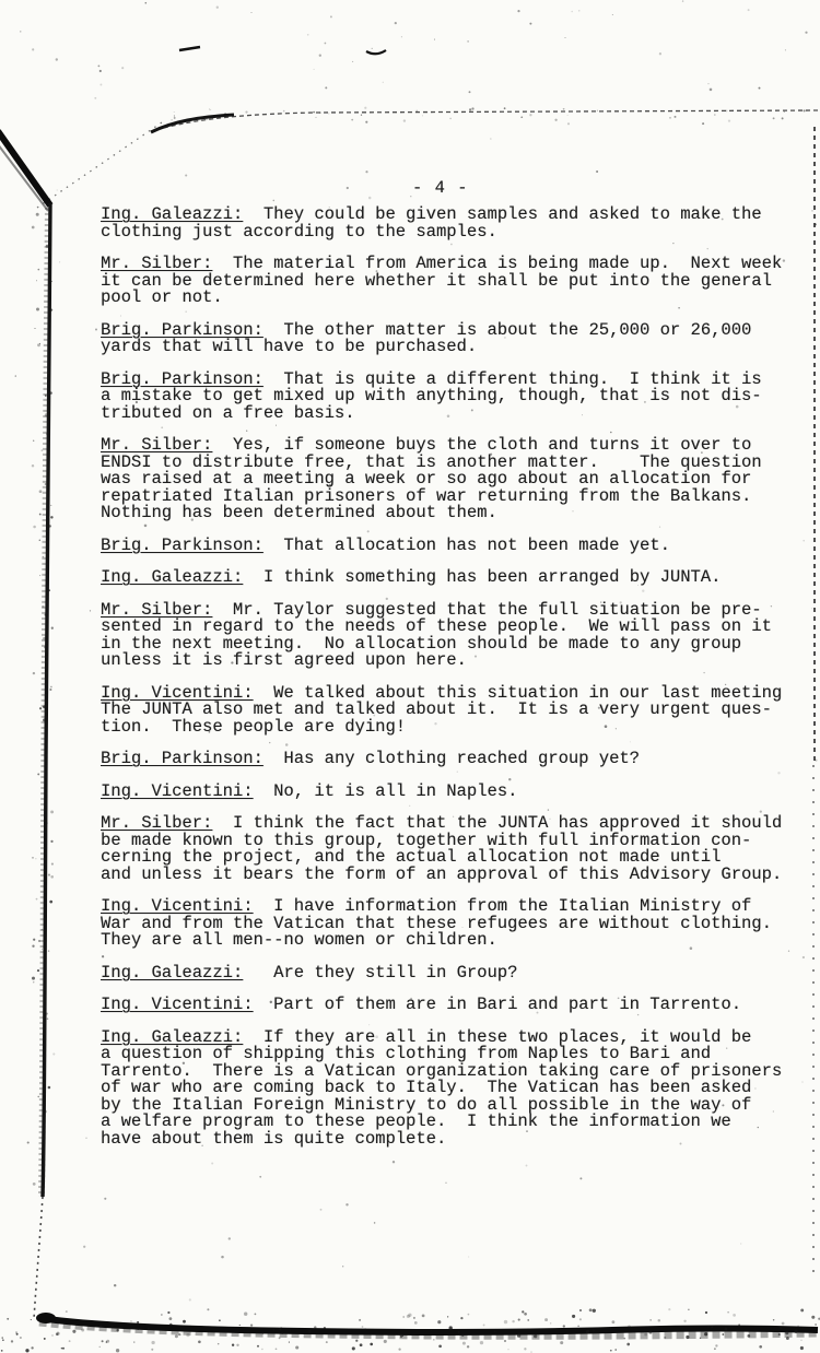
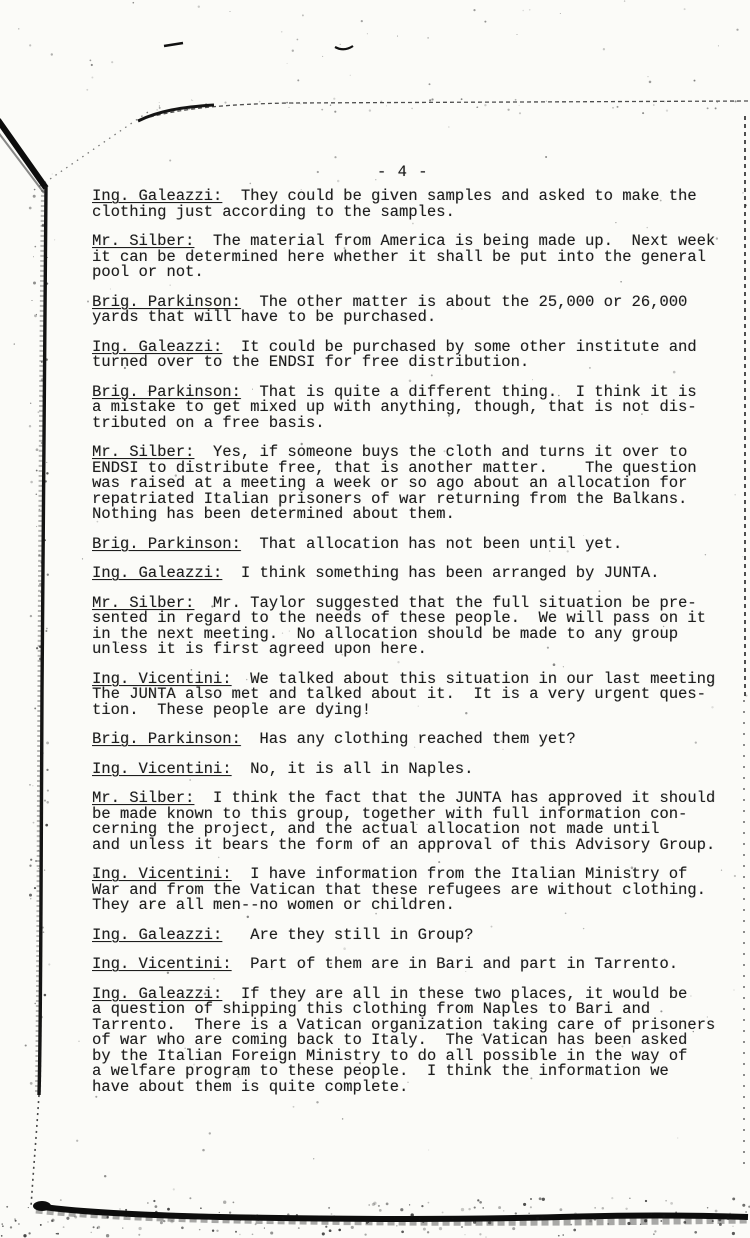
  - 4 -
  Ing. Galeazzi: They could be given samples and asked to make the
  clothing just according to the samples.
  Mr. Silber: The material from America is being made up. Next week
  it can be determined here whether it shall be put into the general
  pool or not.
  Brig. Parkinson: The other matter is about the 25,000 or 26,000
  yards that will have to be purchased.
+ Ing. Galeazzi: It could be purchased by some other institute and
+ turned over to the ENDSI for free distribution.
  Brig. Parkinson: That is quite a different thing. I think it is
  a mistake to get mixed up with anything, though, that is not dis-
  tributed on a free basis.
  Mr. Silber: Yes, if someone buys the cloth and turns it over to
  ENDSI to distribute free, that is another matter. The question
  was raised at a meeting a week or so ago about an allocation for
  repatriated Italian prisoners of war returning from the Balkans.
  Nothing has been determined about them.
- Brig. Parkinson: That allocation has not been made yet.
+ Brig. Parkinson: That allocation has not been until yet.
  Ing. Galeazzi: I think something has been arranged by JUNTA.
  Mr. Silber: Mr. Taylor suggested that the full situation be pre-
  sented in regard to the needs of these people. We will pass on it
  in the next meeting. No allocation should be made to any group
  unless it is first agreed upon here.
  Ing. Vicentini: We talked about this situation in our last meeting
  The JUNTA also met and talked about it. It is a very urgent ques-
  tion. These people are dying!
- Brig. Parkinson: Has any clothing reached group yet?
+ Brig. Parkinson: Has any clothing reached them yet?
  Ing. Vicentini: No, it is all in Naples.
  Mr. Silber: I think the fact that the JUNTA has approved it should
  be made known to this group, together with full information con-
  cerning the project, and the actual allocation not made until
  and unless it bears the form of an approval of this Advisory Group.
  Ing. Vicentini: I have information from the Italian Ministry of
  War and from the Vatican that these refugees are without clothing.
  They are all men--no women or children.
  Ing. Galeazzi: Are they still in Group?
  Ing. Vicentini: Part of them are in Bari and part in Tarrento.
  Ing. Galeazzi: If they are all in these two places, it would be
  a question of shipping this clothing from Naples to Bari and
  Tarrento. There is a Vatican organization taking care of prisoners
  of war who are coming back to Italy. The Vatican has been asked
  by the Italian Foreign Ministry to do all possible in the way of
  a welfare program to these people. I think the information we
  have about them is quite complete.
